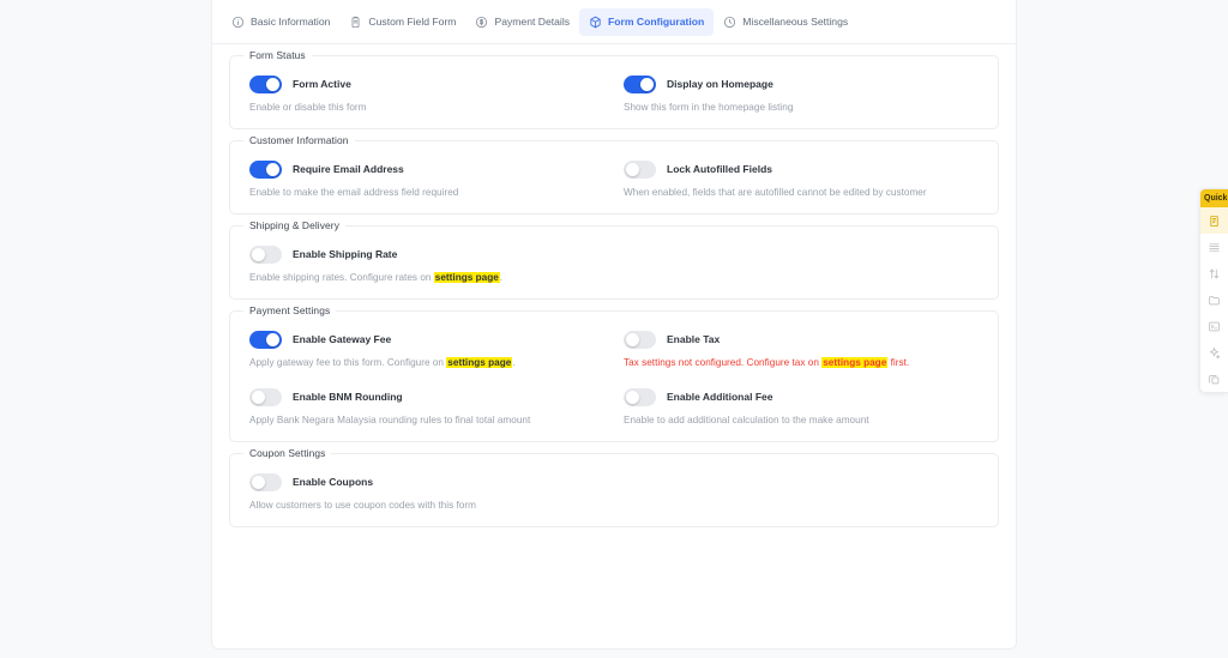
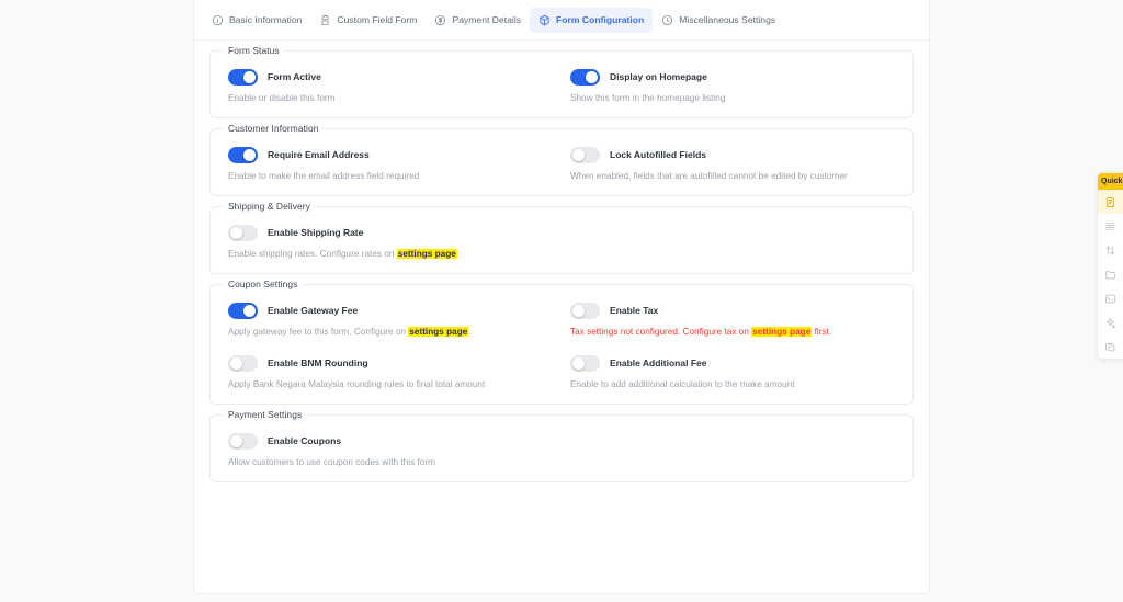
  Basic Information
  Custom Field Form
  Payment Details
  Form Configuration
  Miscellaneous Settings
  Form Status
  Form Active
  Enable or disable this form
  Display on Homepage
  Show this form in the homepage listing
  Customer Information
  Require Email Address
  Enable to make the email address field required
  Lock Autofilled Fields
  When enabled, fields that are autofilled cannot be edited by customer
  Shipping & Delivery
  Enable Shipping Rate
  Enable shipping rates. Configure rates on settings page.
- Payment Settings
+ Coupon Settings
  Enable Gateway Fee
  Apply gateway fee to this form. Configure on settings page.
  Enable Tax
  Tax settings not configured. Configure tax on settings page first.
  Enable BNM Rounding
  Apply Bank Negara Malaysia rounding rules to final total amount
  Enable Additional Fee
  Enable to add additional calculation to the make amount
- Coupon Settings
+ Payment Settings
  Enable Coupons
  Allow customers to use coupon codes with this form
